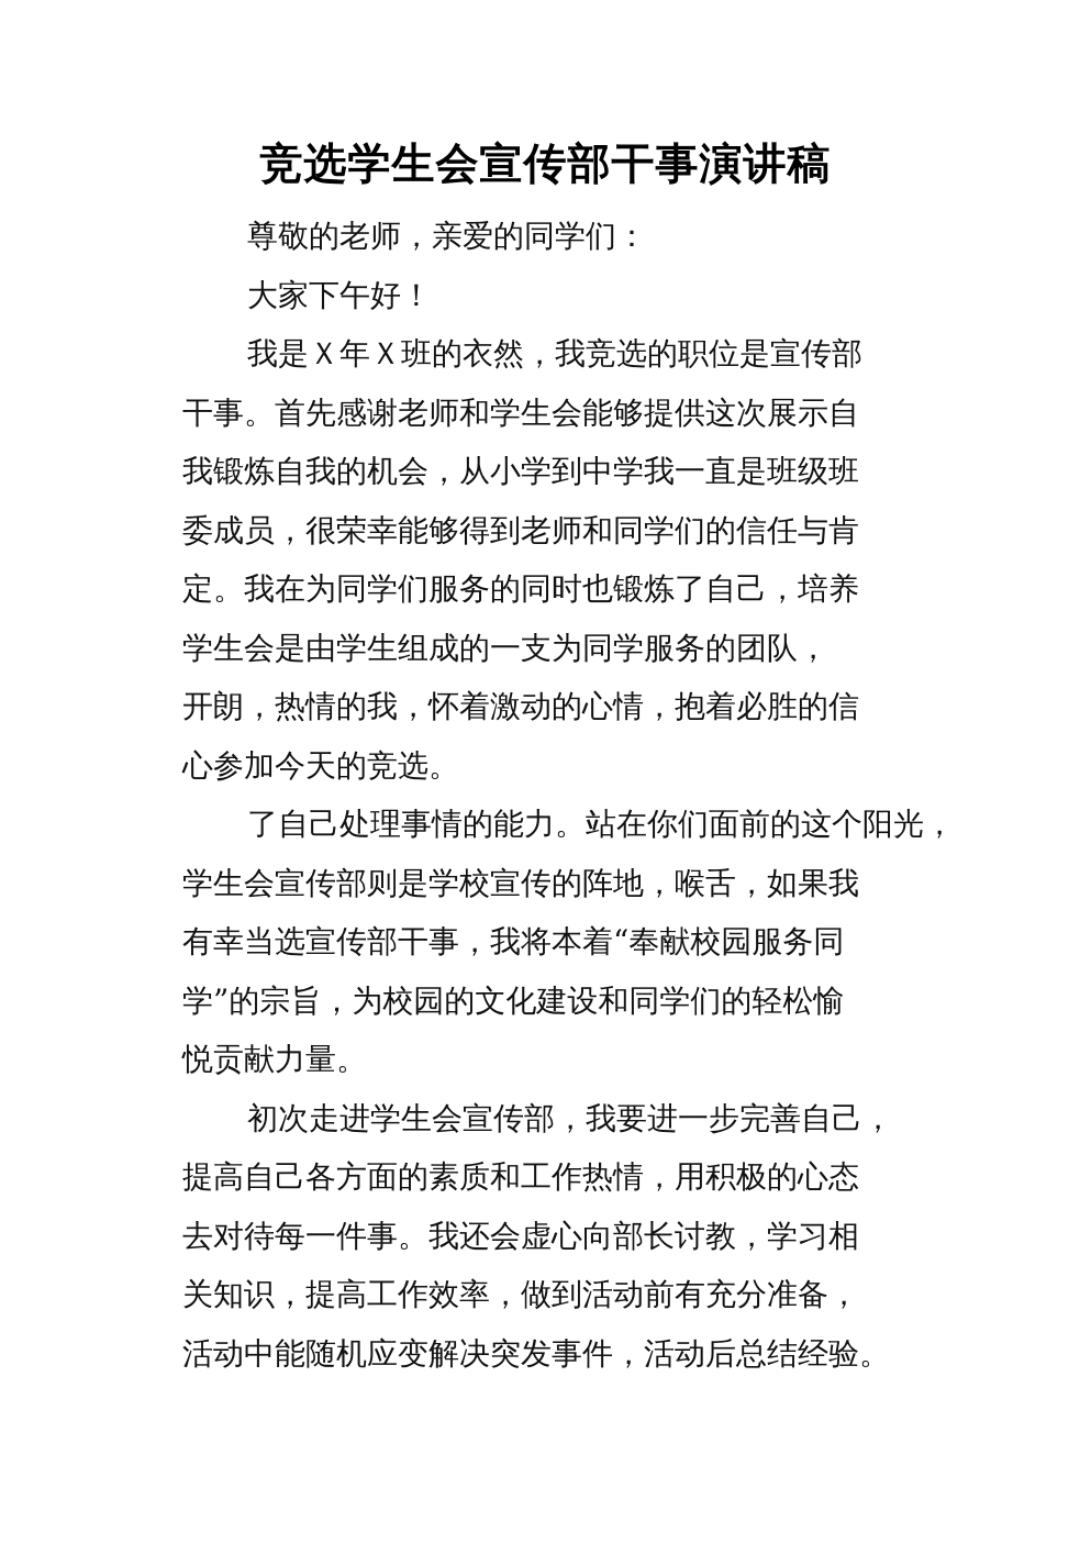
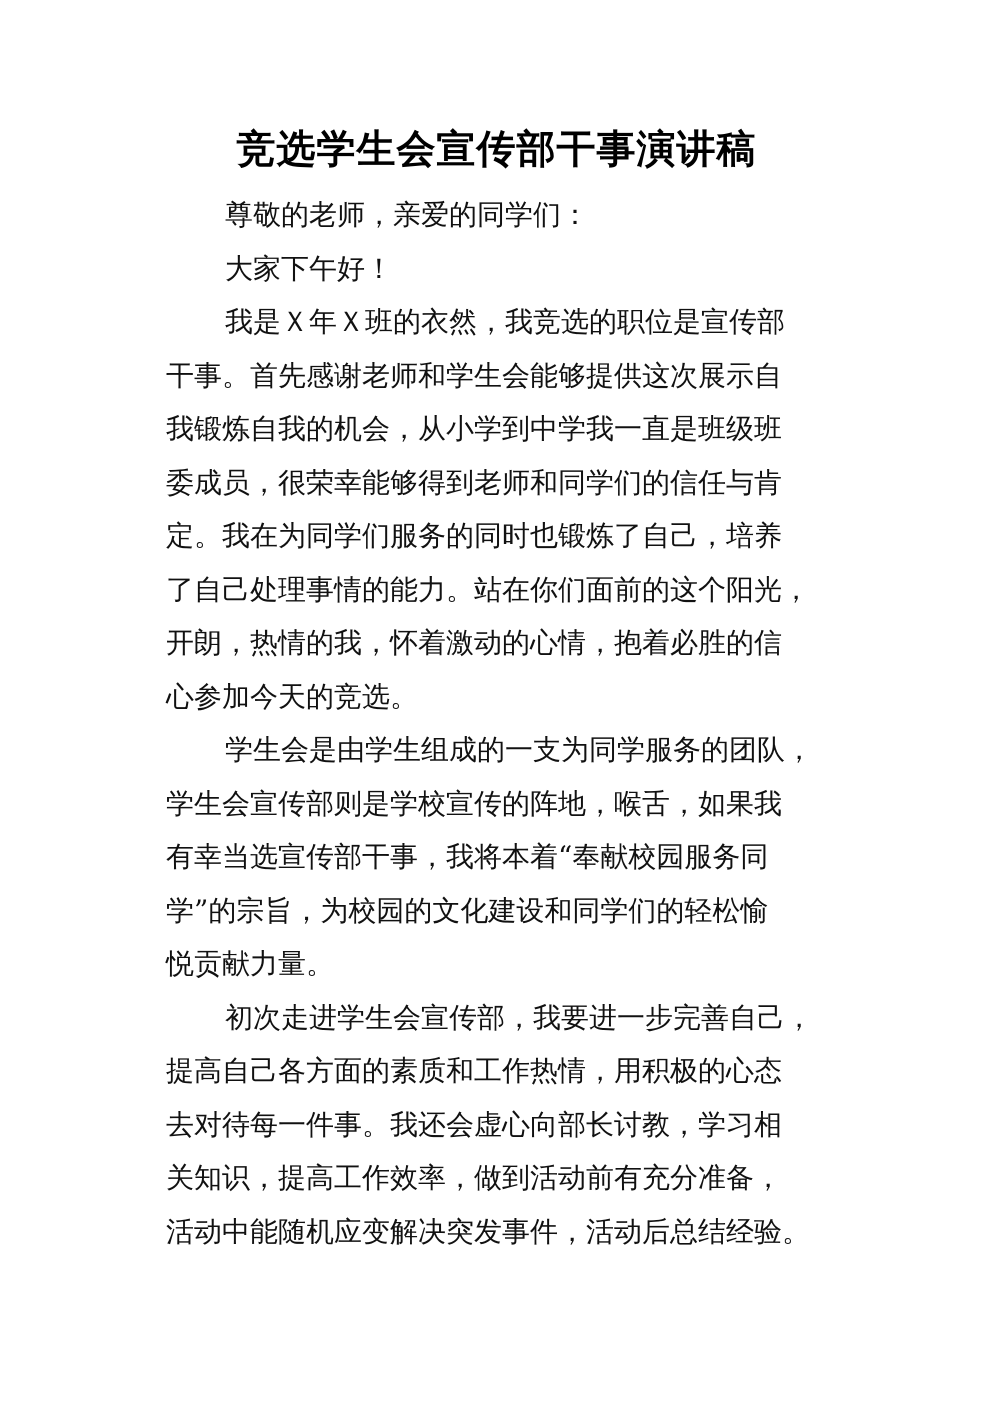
  竞选学生会宣传部干事演讲稿
  尊敬的老师，亲爱的同学们：
  大家下午好！
  我是Ｘ年Ｘ班的衣然，我竞选的职位是宣传部
  干事。首先感谢老师和学生会能够提供这次展示自
  我锻炼自我的机会，从小学到中学我一直是班级班
  委成员，很荣幸能够得到老师和同学们的信任与肯
  定。我在为同学们服务的同时也锻炼了自己，培养
- 学生会是由学生组成的一支为同学服务的团队，
+ 了自己处理事情的能力。站在你们面前的这个阳光，
  开朗，热情的我，怀着激动的心情，抱着必胜的信
  心参加今天的竞选。
- 了自己处理事情的能力。站在你们面前的这个阳光，
+ 学生会是由学生组成的一支为同学服务的团队，
  学生会宣传部则是学校宣传的阵地，喉舌，如果我
  有幸当选宣传部干事，我将本着“奉献校园服务同
  学”的宗旨，为校园的文化建设和同学们的轻松愉
  悦贡献力量。
  初次走进学生会宣传部，我要进一步完善自己，
  提高自己各方面的素质和工作热情，用积极的心态
  去对待每一件事。我还会虚心向部长讨教，学习相
  关知识，提高工作效率，做到活动前有充分准备，
  活动中能随机应变解决突发事件，活动后总结经验。
